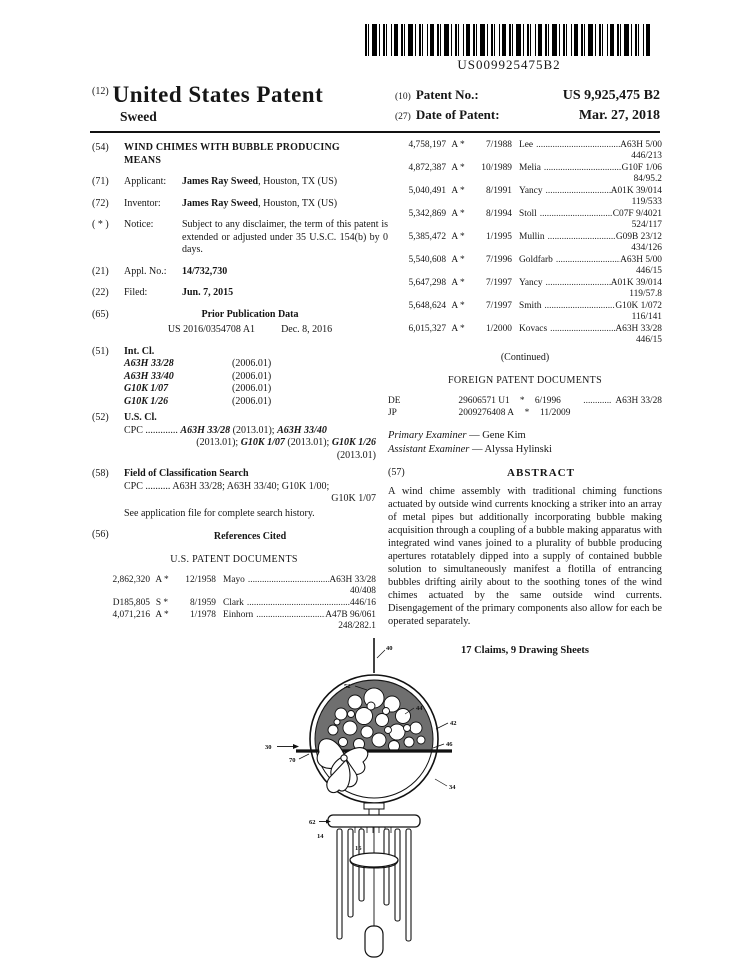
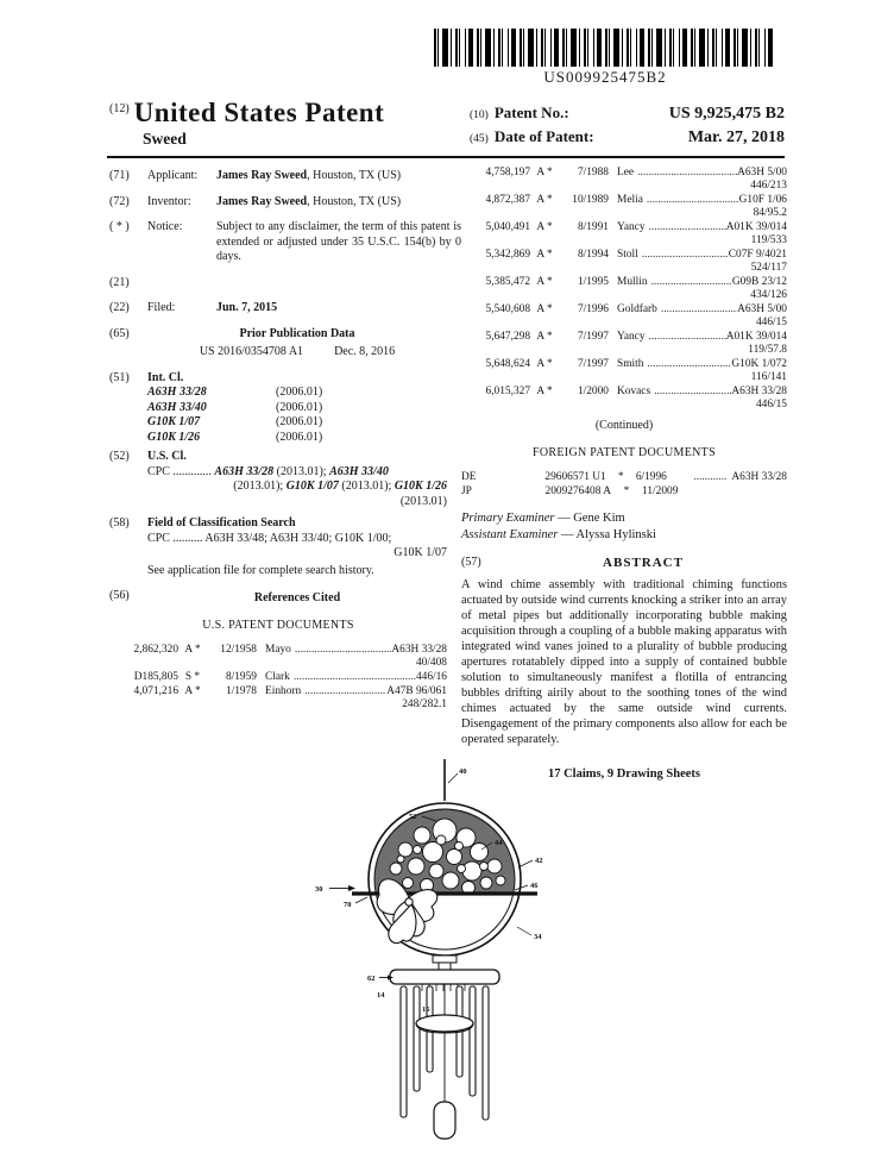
  US009925475B2
  (12) United States Patent
  Sweed
  (10)
  Patent No.:
  US 9,925,475 B2
- (27)
+ (45)
  Date of Patent:
  Mar. 27, 2018
- (54)
- WIND CHIMES WITH BUBBLE PRODUCING MEANS
  (71)
  Applicant:
  James Ray Sweed, Houston, TX (US)
  (72)
  Inventor:
  James Ray Sweed, Houston, TX (US)
  ( * )
  Notice:
  Subject to any disclaimer, the term of this patent is extended or adjusted under 35 U.S.C. 154(b) by 0 days.
  (21)
- Appl. No.:
- 14/732,730
  (22)
  Filed:
  Jun. 7, 2015
  (65)
  Prior Publication Data
  US 2016/0354708 A1
  Dec. 8, 2016
  (51)
  Int. Cl.
  A63H 33/28
  (2006.01)
  A63H 33/40
  (2006.01)
  G10K 1/07
  (2006.01)
  G10K 1/26
  (2006.01)
  (52)
  U.S. Cl.
  CPC ............. A63H 33/28 (2013.01); A63H 33/40
  (2013.01); G10K 1/07 (2013.01); G10K 1/26
  (2013.01)
  (58)
  Field of Classification Search
- CPC .......... A63H 33/28; A63H 33/40; G10K 1/00;
+ CPC .......... A63H 33/48; A63H 33/40; G10K 1/00;
  G10K 1/07
  See application file for complete search history.
  (56)
  References Cited
  U.S. PATENT DOCUMENTS
  2,862,320
  A *
  12/1958
  Mayo
  A63H 33/28
  40/408
  D185,805
  S *
  8/1959
  Clark
  446/16
  4,071,216
  A *
  1/1978
  Einhorn
  A47B 96/061
  248/282.1
  4,758,197
  A *
  7/1988
  Lee
  A63H 5/00
  446/213
  4,872,387
  A *
  10/1989
  Melia
  G10F 1/06
  84/95.2
  5,040,491
  A *
  8/1991
  Yancy
  A01K 39/014
  119/533
  5,342,869
  A *
  8/1994
  Stoll
  C07F 9/4021
  524/117
  5,385,472
  A *
  1/1995
  Mullin
  G09B 23/12
  434/126
  5,540,608
  A *
  7/1996
  Goldfarb
  A63H 5/00
  446/15
  5,647,298
  A *
  7/1997
  Yancy
  A01K 39/014
  119/57.8
  5,648,624
  A *
  7/1997
  Smith
  G10K 1/072
  116/141
  6,015,327
  A *
  1/2000
  Kovacs
  A63H 33/28
  446/15
  (Continued)
  FOREIGN PATENT DOCUMENTS
  DE
  29606571 U1
  *
  6/1996
  ............
  A63H 33/28
  JP
  2009276408 A
  *
  11/2009
  Primary Examiner — Gene Kim
  Assistant Examiner — Alyssa Hylinski
  (57)
  ABSTRACT
  A wind chime assembly with traditional chiming functions actuated by outside wind currents knocking a striker into an array of metal pipes but additionally incorporating bubble making acquisition through a coupling of a bubble making apparatus with integrated wind vanes joined to a plurality of bubble producing apertures rotatablely dipped into a supply of contained bubble solution to simultaneously manifest a flotilla of entrancing bubbles drifting airily about to the soothing tones of the wind chimes actuated by the same outside wind currents. Disengagement of the primary components also allow for each be operated separately.
  17 Claims, 9 Drawing Sheets
